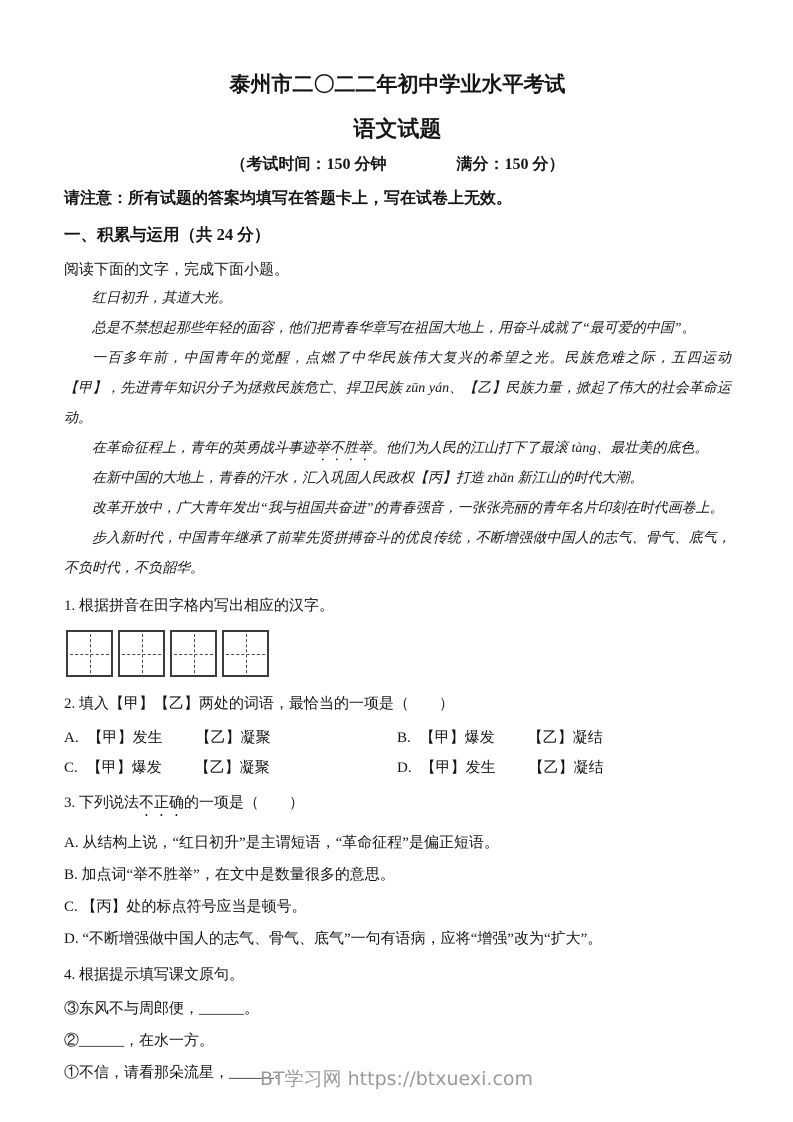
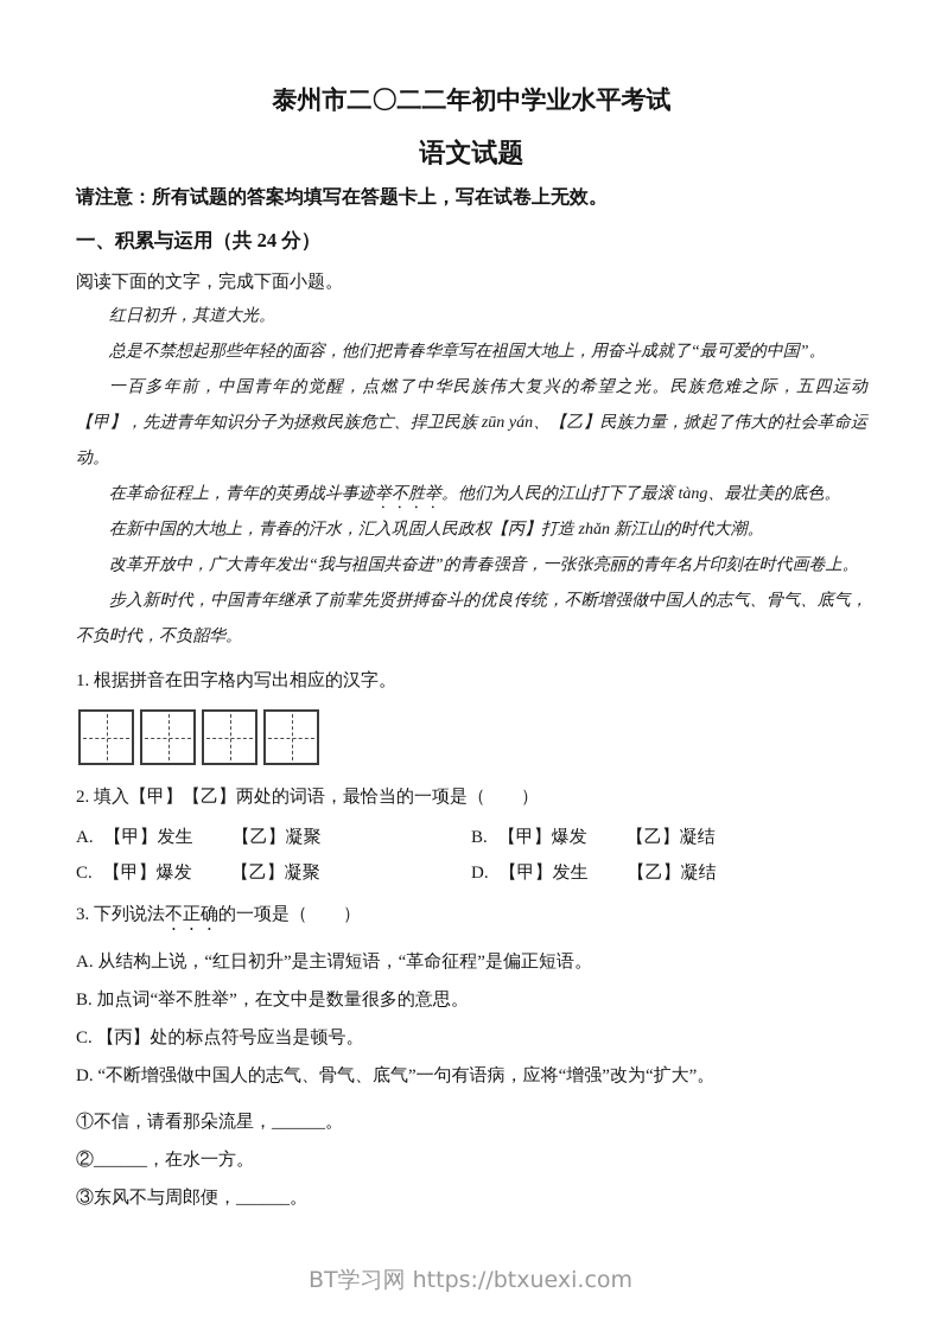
  泰州市二〇二二年初中学业水平考试
  语文试题
- （考试时间：150 分钟
- 满分：150 分）
  请注意：所有试题的答案均填写在答题卡上，写在试卷上无效。
  一、积累与运用（共 24 分）
  阅读下面的文字，完成下面小题。
  红日初升，其道大光。
  总是不禁想起那些年轻的面容，他们把青春华章写在祖国大地上，用奋斗成就了“最可爱的中国”。
  一百多年前，中国青年的觉醒，点燃了中华民族伟大复兴的希望之光。民族危难之际，五四运动【甲】，先进青年知识分子为拯救民族危亡、捍卫民族 zūn yán、【乙】民族力量，掀起了伟大的社会革命运动。
  在革命征程上，青年的英勇战斗事迹举不胜举。他们为人民的江山打下了最滚 tàng、最壮美的底色。
  在新中国的大地上，青春的汗水，汇入巩固人民政权【丙】打造 zhǎn 新江山的时代大潮。
  改革开放中，广大青年发出“我与祖国共奋进”的青春强音，一张张亮丽的青年名片印刻在时代画卷上。
  步入新时代，中国青年继承了前辈先贤拼搏奋斗的优良传统，不断增强做中国人的志气、骨气、底气，不负时代，不负韶华。
  1. 根据拼音在田字格内写出相应的汉字。
  2. 填入【甲】【乙】两处的词语，最恰当的一项是（ ）
  A.
  【甲】发生
  【乙】凝聚
  B.
  【甲】爆发
  【乙】凝结
  C.
  【甲】爆发
  【乙】凝聚
  D.
  【甲】发生
  【乙】凝结
  3. 下列说法不正确的一项是（ ）
  A. 从结构上说，“红日初升”是主谓短语，“革命征程”是偏正短语。
  B. 加点词“举不胜举”，在文中是数量很多的意思。
  C. 【丙】处的标点符号应当是顿号。
  D. “不断增强做中国人的志气、骨气、底气”一句有语病，应将“增强”改为“扩大”。
- 4. 根据提示填写课文原句。
- ③东风不与周郎便，______。
+ ①不信，请看那朵流星，______。
  ②______，在水一方。
- ①不信，请看那朵流星，______。
+ ③东风不与周郎便，______。
  BT学习网 https://btxuexi.com
